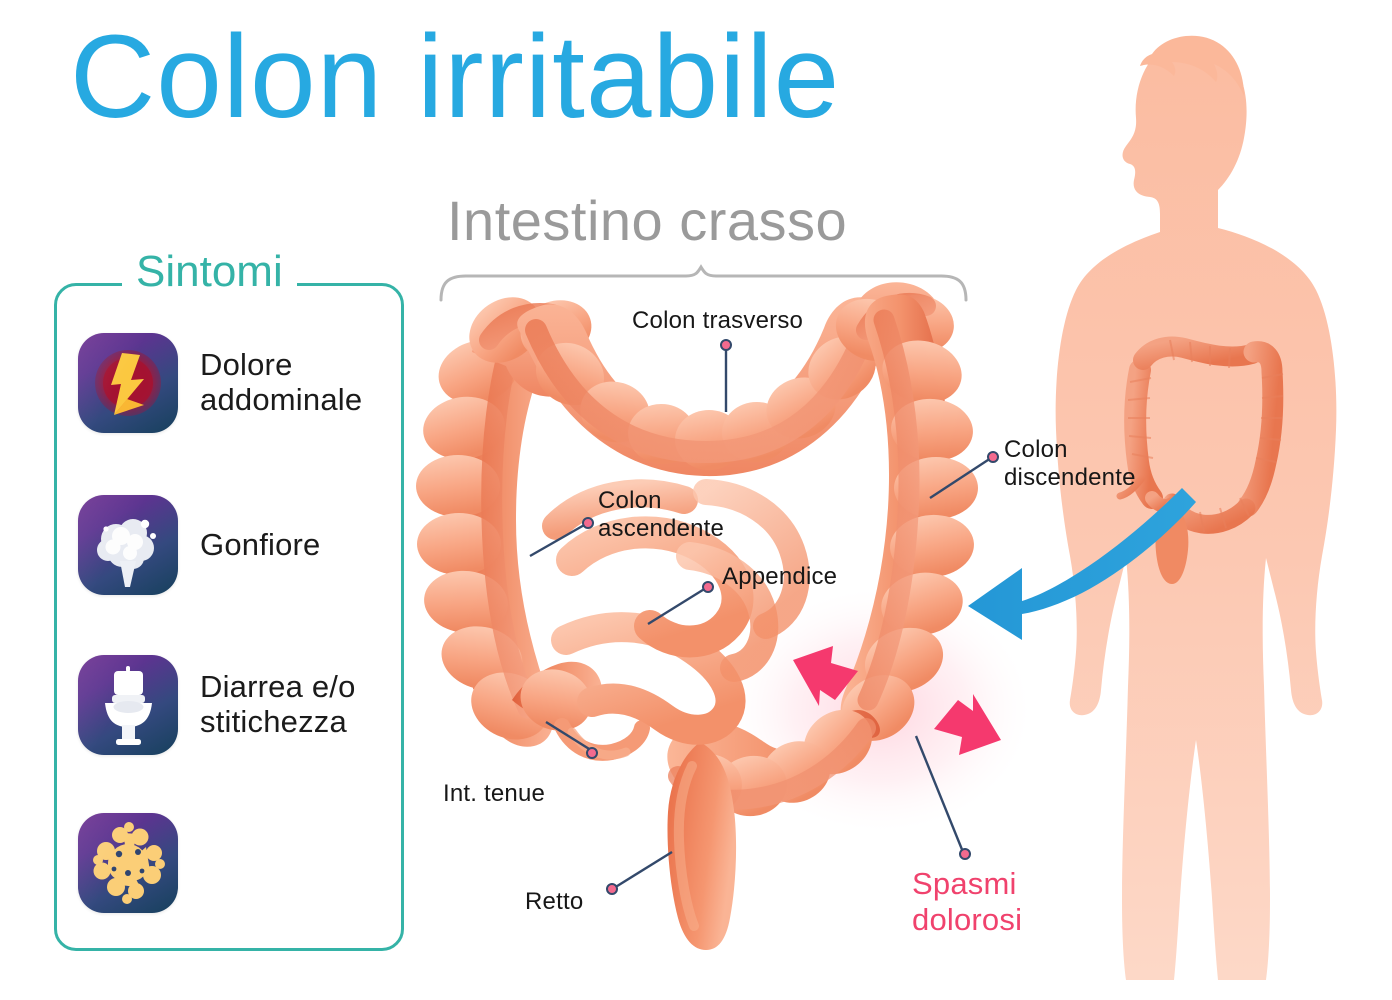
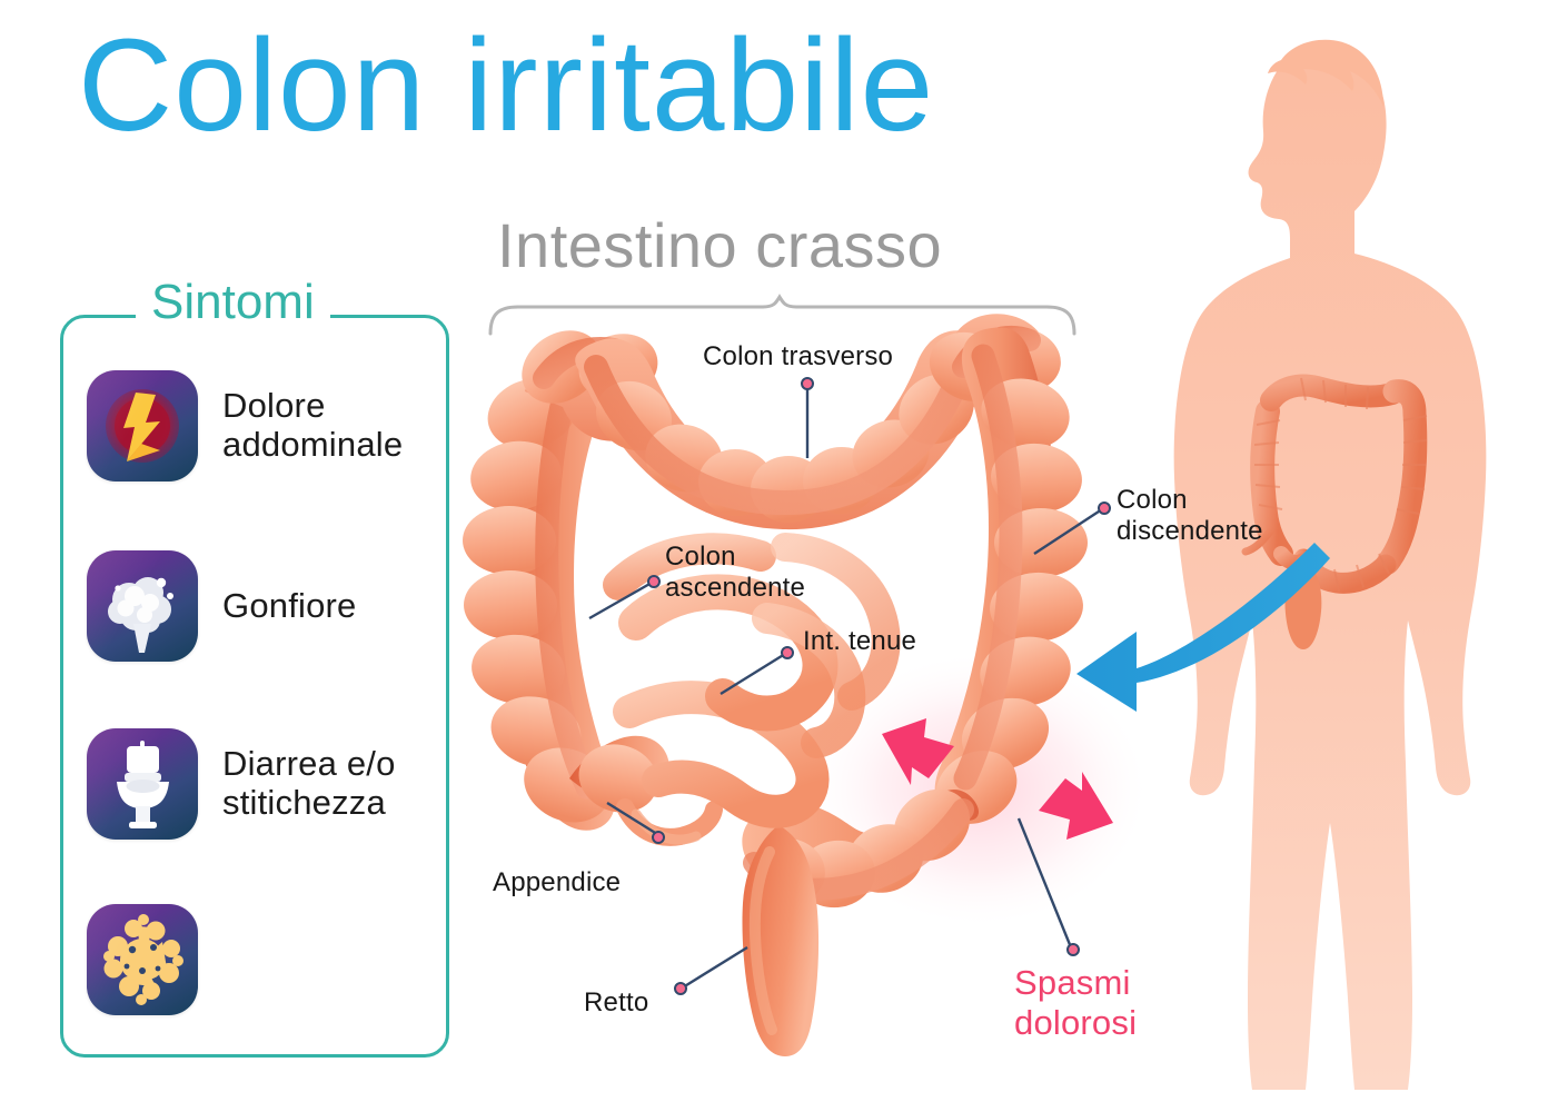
  Colon irritabile
  Sintomi
  Dolore
  addominale
  Gonfiore
  Diarrea e/o
  stitichezza
  Intestino crasso
  Colon trasverso
  Colon
  ascendente
- Appendice
+ Int. tenue
  Colon
  discendente
- Int. tenue
+ Appendice
  Retto
  Spasmi
  dolorosi
